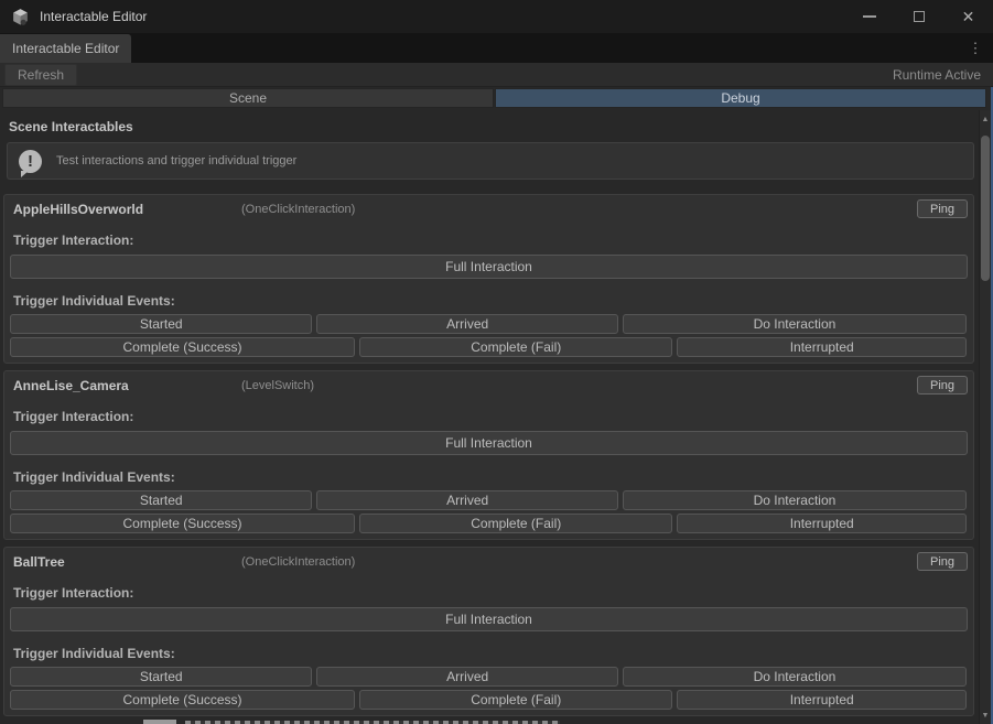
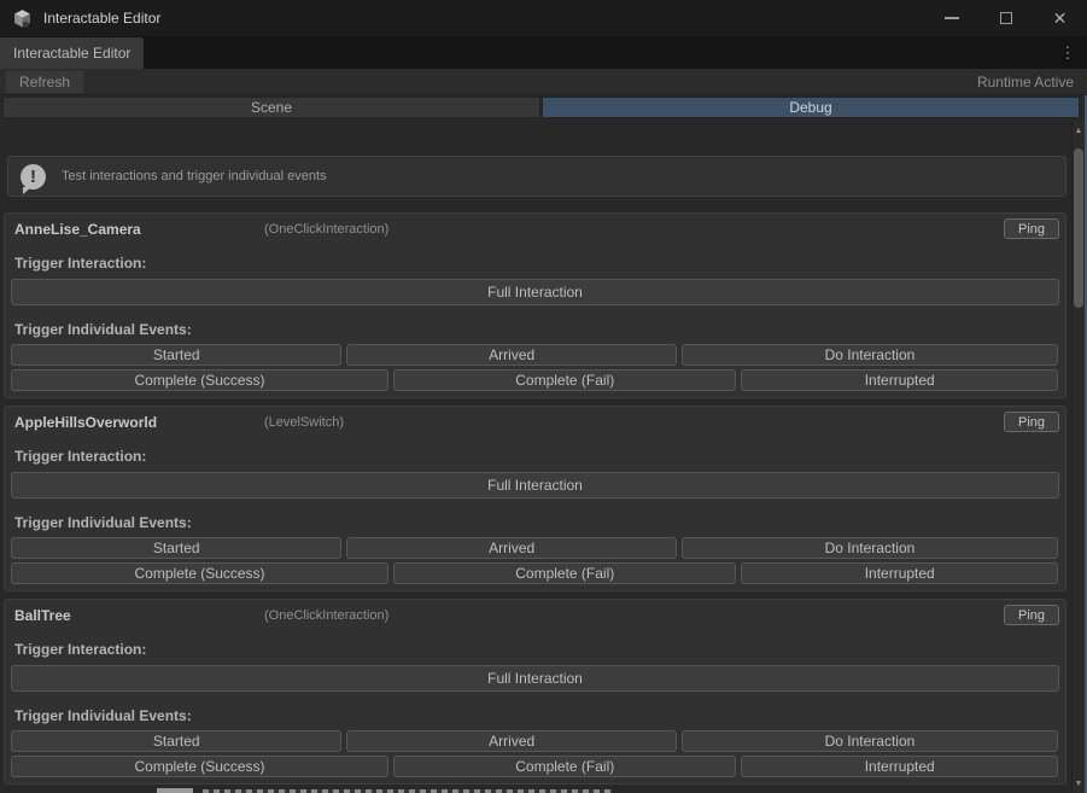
  Interactable Editor
  ✕
  Interactable Editor
  ⋮
  Refresh
  Runtime Active
  Scene
  Debug
- Scene Interactables
  !
- Test interactions and trigger individual trigger
+ Test interactions and trigger individual events
- AppleHillsOverworld
+ AnneLise_Camera
  (OneClickInteraction)
  Ping
  Trigger Interaction:
  Full Interaction
  Trigger Individual Events:
  Started
  Arrived
  Do Interaction
  Complete (Success)
  Complete (Fail)
  Interrupted
- AnneLise_Camera
+ AppleHillsOverworld
  (LevelSwitch)
  Ping
  Trigger Interaction:
  Full Interaction
  Trigger Individual Events:
  Started
  Arrived
  Do Interaction
  Complete (Success)
  Complete (Fail)
  Interrupted
  BallTree
  (OneClickInteraction)
  Ping
  Trigger Interaction:
  Full Interaction
  Trigger Individual Events:
  Started
  Arrived
  Do Interaction
  Complete (Success)
  Complete (Fail)
  Interrupted
